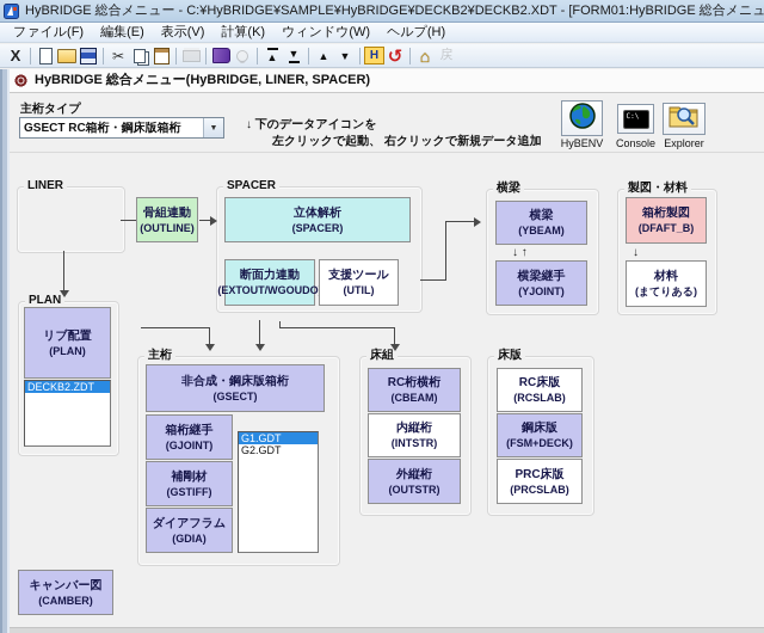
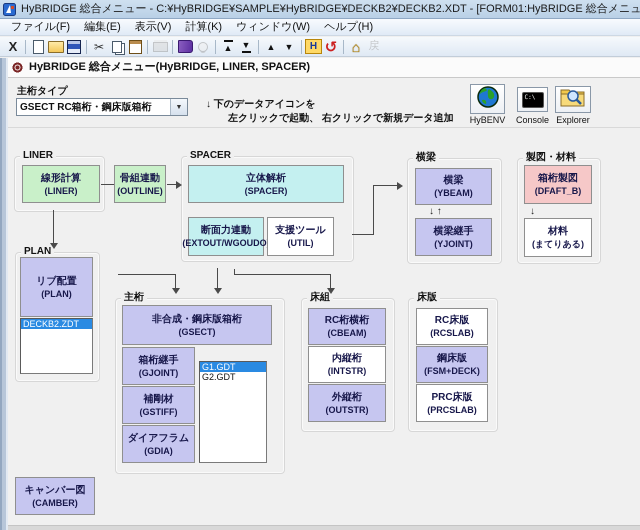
  HyBRIDGE 総合メニュー - C:¥HyBRIDGE¥SAMPLE¥HyBRIDGE¥DECKB2¥DECKB2.XDT - [FORM01:HyBRIDGE 総合メニュ
  ファイル(F)
  編集(E)
  表示(V)
  計算(K)
  ウィンドウ(W)
  ヘルプ(H)
  X
  ✂
  ▲
  ▼
  ▲
  ▼
  H
  ↺
  ⌂
  戻
  HyBRIDGE 総合メニュー(HyBRIDGE, LINER, SPACER)
  主桁タイプ
  GSECT RC箱桁・鋼床版箱桁
  ↓ 下のデータアイコンを
  左クリックで起動、 右クリックで新規データ追加
  HyBENV
  Console
  Explorer
  LINER
  SPACER
  横梁
  製図・材料
  PLAN
  主桁
  床組
  床版
+ 線形計算
+ (LINER)
  骨組連動
  (OUTLINE)
  立体解析
  (SPACER)
  断面力連動
  (EXTOUT/WGOUDO
  支援ツール
  (UTIL)
  横梁
  (YBEAM)
  ↓ ↑
  横梁継手
  (YJOINT)
  箱桁製図
  (DFAFT_B)
  ↓
  材料
  (まてりある)
  リブ配置
  (PLAN)
  DECKB2.ZDT
  非合成・鋼床版箱桁
  (GSECT)
  箱桁継手
  (GJOINT)
  補剛材
  (GSTIFF)
  ダイアフラム
  (GDIA)
  G1.GDT
  G2.GDT
  RC桁横桁
  (CBEAM)
  内縦桁
  (INTSTR)
  外縦桁
  (OUTSTR)
  RC床版
  (RCSLAB)
  鋼床版
  (FSM+DECK)
  PRC床版
  (PRCSLAB)
  キャンバー図
  (CAMBER)
